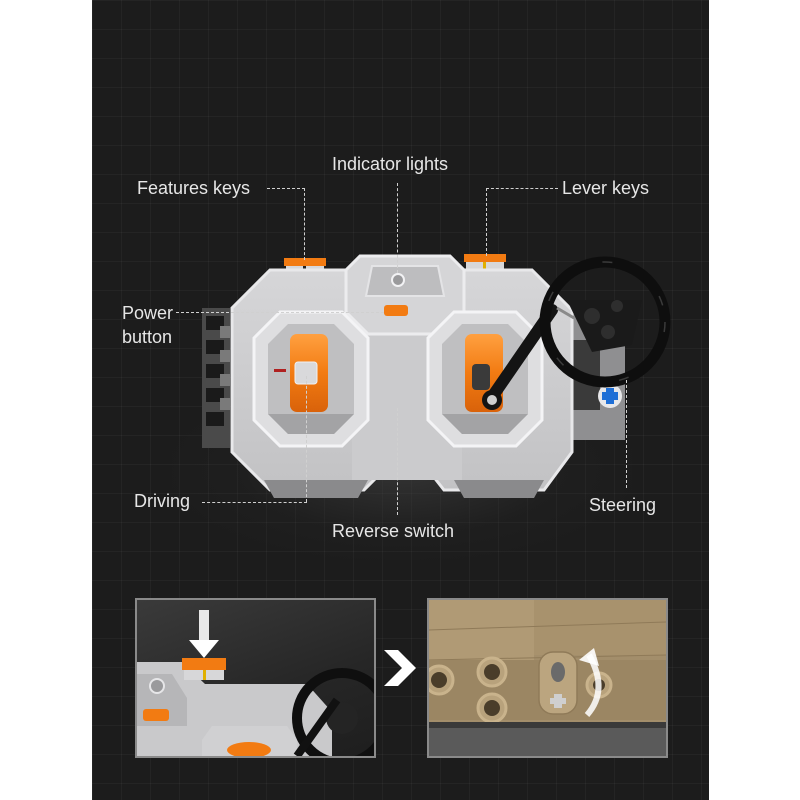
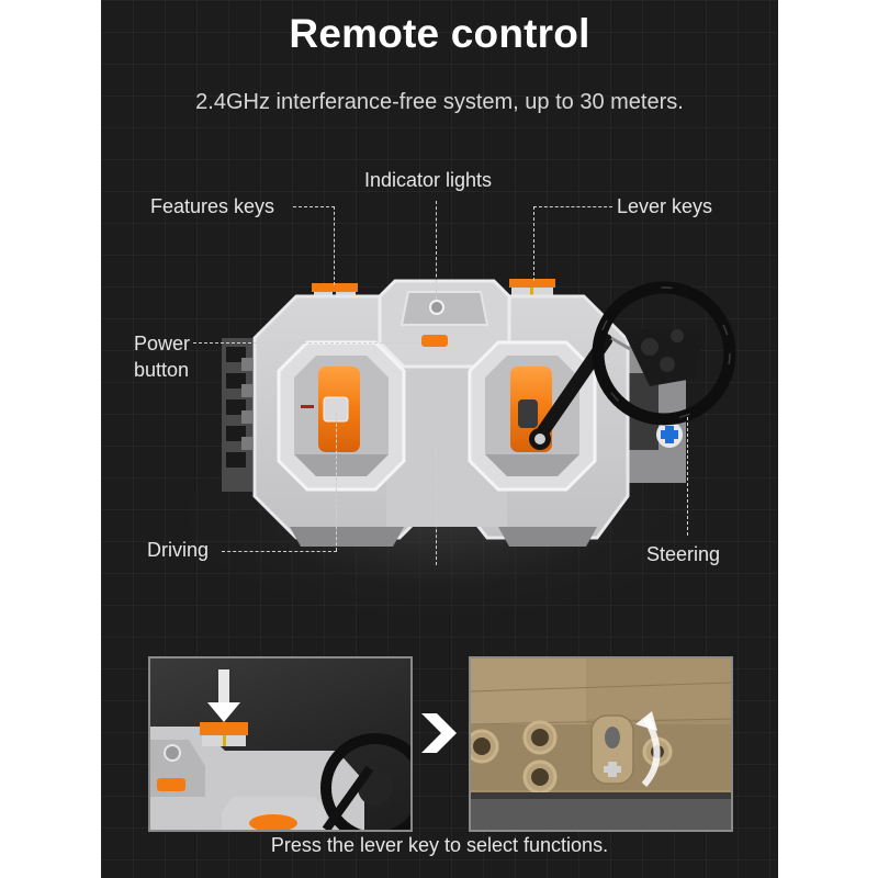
+ Remote control
+ 2.4GHz interferance-free system, up to 30 meters.
  Indicator lights
  Features keys
  Lever keys
  Power
  button
  Driving
- Reverse switch
  Steering
+ Press the lever key to select functions.
